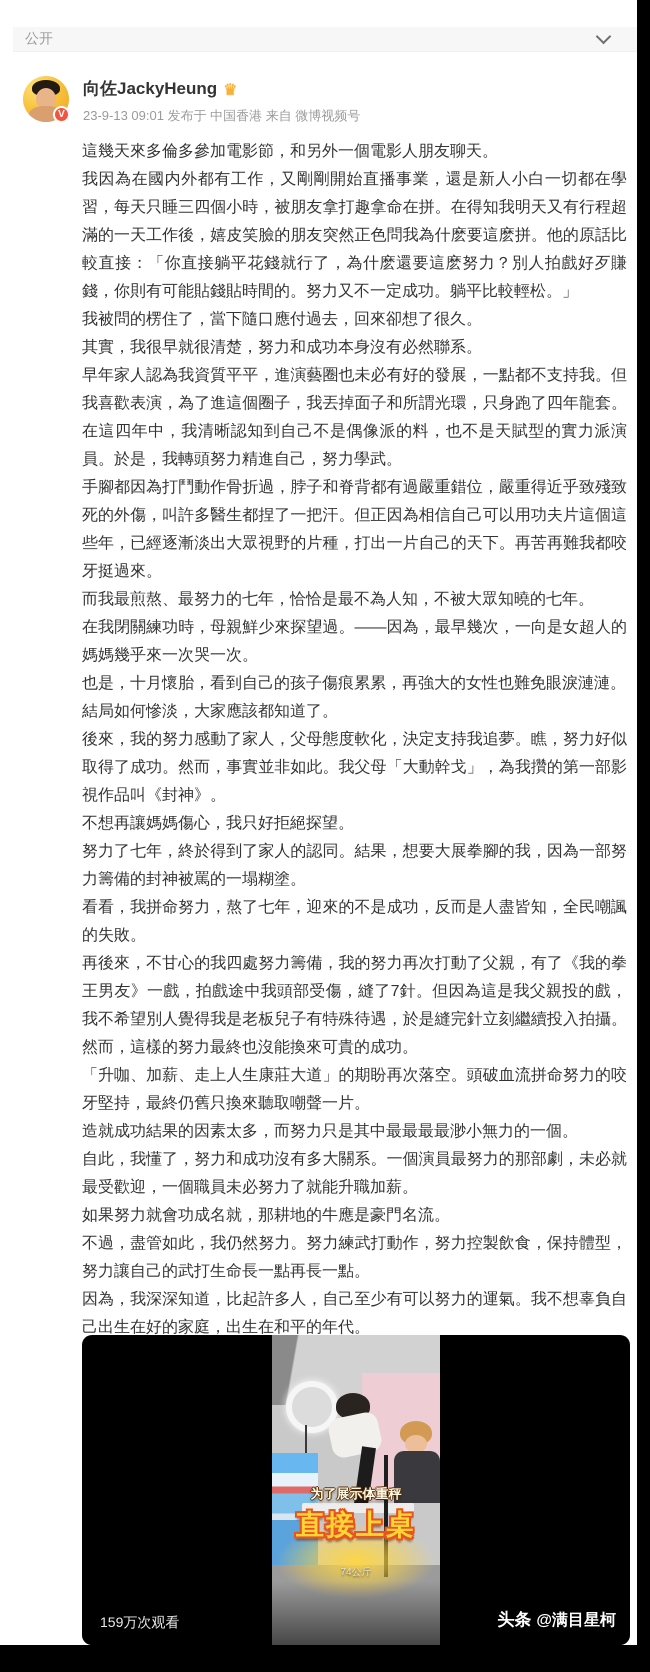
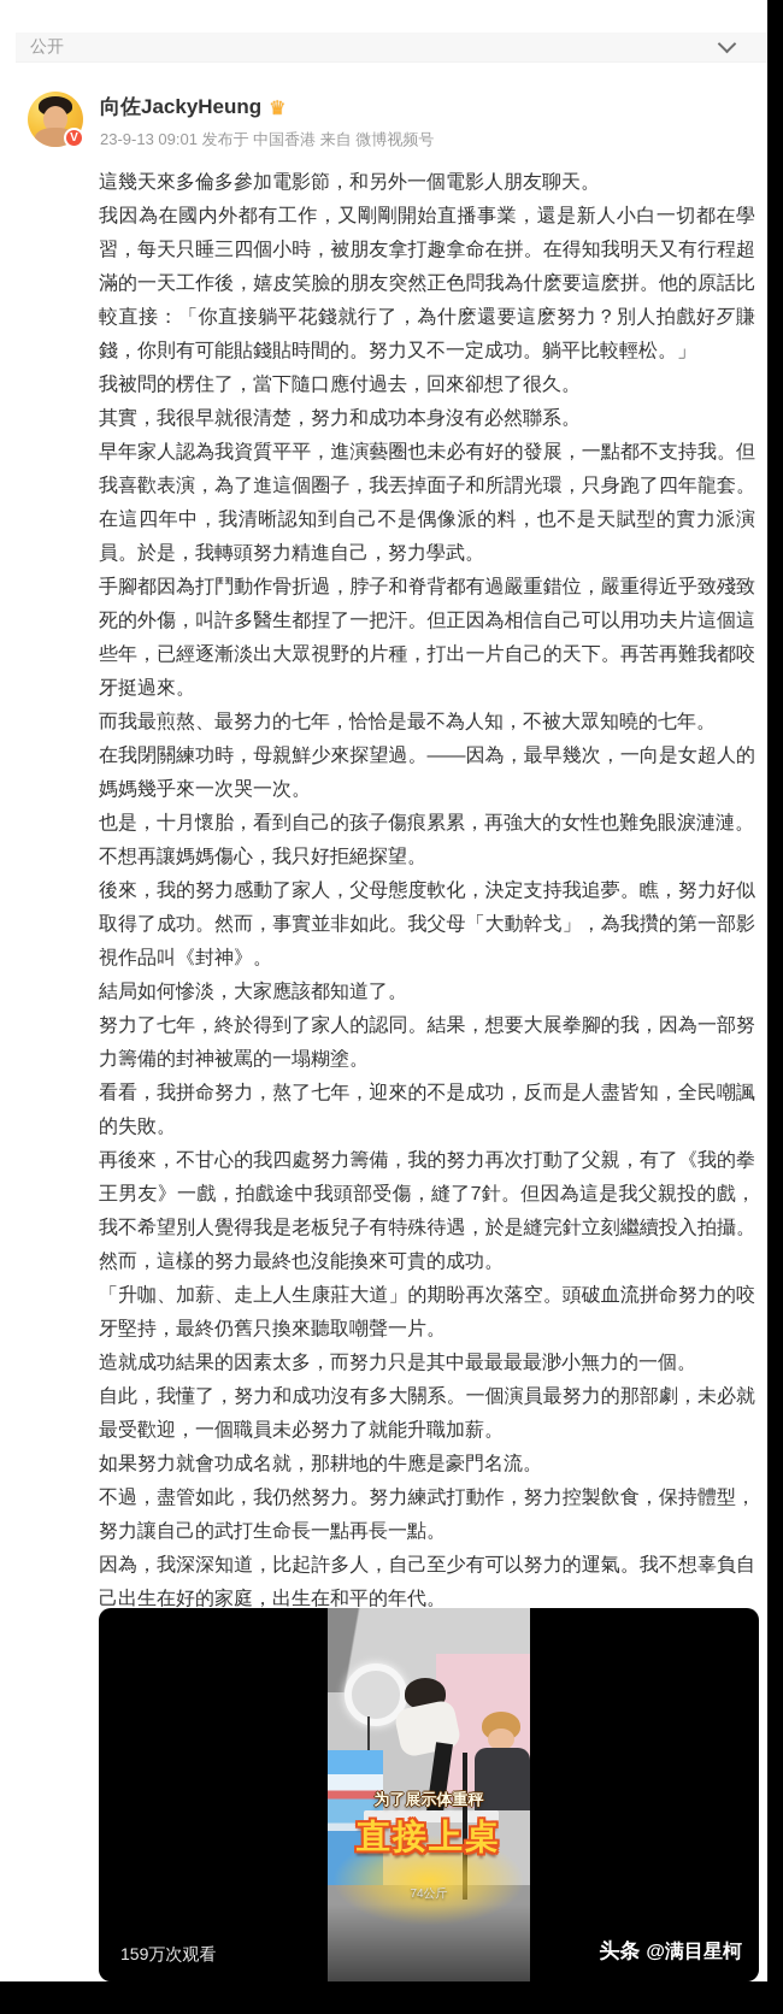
  公开
  V
  向佐JackyHeung ♛
  23-9-13 09:01 发布于 中国香港 来自 微博视频号
  這幾天來多倫多參加電影節，和另外一個電影人朋友聊天。
  我因為在國内外都有工作，又剛剛開始直播事業，還是新人小白一切都在學習，每天只睡三四個小時，被朋友拿打趣拿命在拼。在得知我明天又有行程超滿的一天工作後，嬉皮笑臉的朋友突然正色問我為什麽要這麽拼。他的原話比較直接：「你直接躺平花錢就行了，為什麽還要這麽努力？別人拍戲好歹賺錢，你則有可能貼錢貼時間的。努力又不一定成功。躺平比較輕松。」
  我被問的楞住了，當下隨口應付過去，回來卻想了很久。
  其實，我很早就很清楚，努力和成功本身沒有必然聯系。
  早年家人認為我資質平平，進演藝圈也未必有好的發展，一點都不支持我。但我喜歡表演，為了進這個圈子，我丟掉面子和所謂光環，只身跑了四年龍套。在這四年中，我清晰認知到自己不是偶像派的料，也不是天賦型的實力派演員。於是，我轉頭努力精進自己，努力學武。
  手腳都因為打鬥動作骨折過，脖子和脊背都有過嚴重錯位，嚴重得近乎致殘致死的外傷，叫許多醫生都捏了一把汗。但正因為相信自己可以用功夫片這個這些年，已經逐漸淡出大眾視野的片種，打出一片自己的天下。再苦再難我都咬牙挺過來。
  而我最煎熬、最努力的七年，恰恰是最不為人知，不被大眾知曉的七年。
  在我閉關練功時，母親鮮少來探望過。——因為，最早幾次，一向是女超人的媽媽幾乎來一次哭一次。
  也是，十月懷胎，看到自己的孩子傷痕累累，再強大的女性也難免眼淚漣漣。
- 結局如何慘淡，大家應該都知道了。
+ 不想再讓媽媽傷心，我只好拒絕探望。
  後來，我的努力感動了家人，父母態度軟化，決定支持我追夢。瞧，努力好似取得了成功。然而，事實並非如此。我父母「大動幹戈」，為我攢的第一部影視作品叫《封神》。
- 不想再讓媽媽傷心，我只好拒絕探望。
+ 結局如何慘淡，大家應該都知道了。
  努力了七年，終於得到了家人的認同。結果，想要大展拳腳的我，因為一部努力籌備的封神被罵的一塌糊塗。
  看看，我拼命努力，熬了七年，迎來的不是成功，反而是人盡皆知，全民嘲諷的失敗。
  再後來，不甘心的我四處努力籌備，我的努力再次打動了父親，有了《我的拳王男友》一戲，拍戲途中我頭部受傷，縫了7針。但因為這是我父親投的戲，我不希望別人覺得我是老板兒子有特殊待遇，於是縫完針立刻繼續投入拍攝。然而，這樣的努力最終也沒能換來可貴的成功。
  「升咖、加薪、走上人生康莊大道」的期盼再次落空。頭破血流拼命努力的咬牙堅持，最終仍舊只換來聽取嘲聲一片。
  造就成功結果的因素太多，而努力只是其中最最最最渺小無力的一個。
  自此，我懂了，努力和成功沒有多大關系。一個演員最努力的那部劇，未必就最受歡迎，一個職員未必努力了就能升職加薪。
  如果努力就會功成名就，那耕地的牛應是豪門名流。
  不過，盡管如此，我仍然努力。努力練武打動作，努力控製飲食，保持體型，努力讓自己的武打生命長一點再長一點。
  因為，我深深知道，比起許多人，自己至少有可以努力的運氣。我不想辜負自己出生在好的家庭，出生在和平的年代。
  为了展示体重秤
  直接上桌
  74公斤
  159万次观看
  头条 @满目星柯
